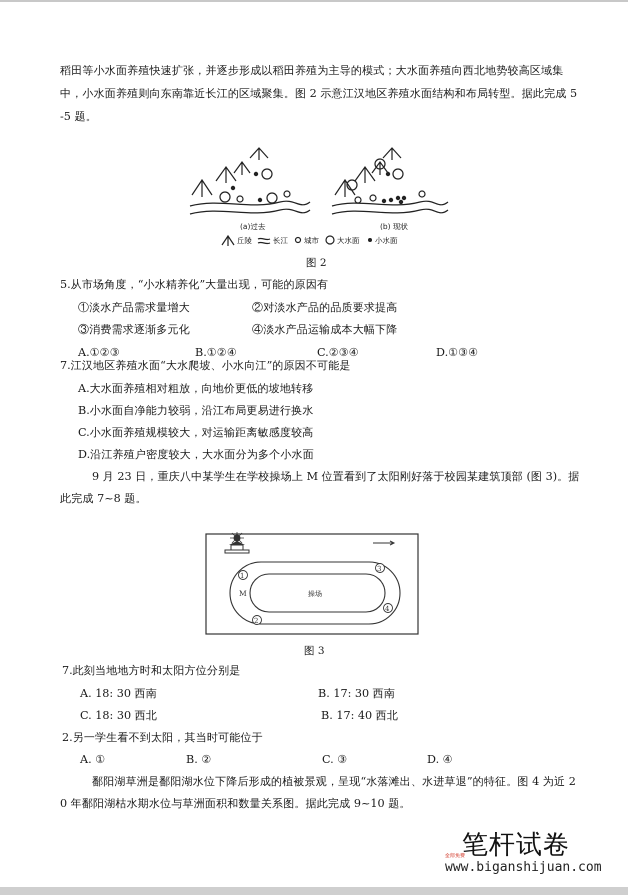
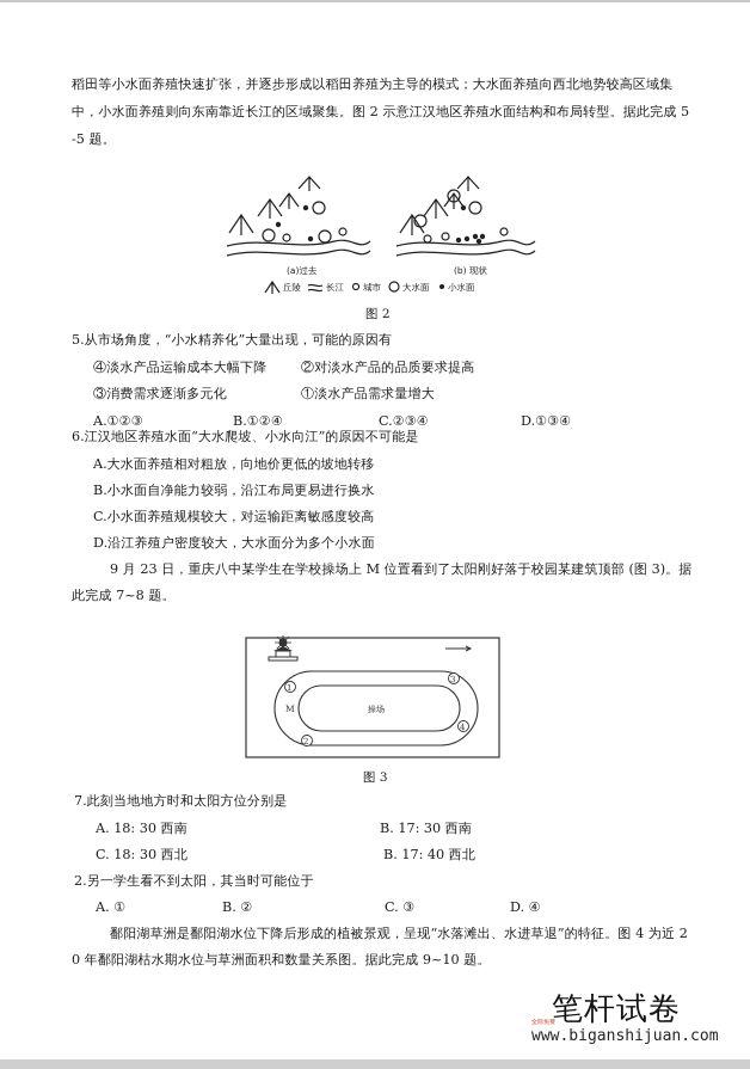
  稻田等小水面养殖快速扩张，并逐步形成以稻田养殖为主导的模式；大水面养殖向西北地势较高区域集
  中，小水面养殖则向东南靠近长江的区域聚集。图 2 示意江汉地区养殖水面结构和布局转型。据此完成 5
  -5 题。
  (a)过去
  (b) 现状
  丘陵
  长江
  城市
  大水面
  小水面
  图 2
  5.从市场角度，“小水精养化”大量出现，可能的原因有
- ①淡水产品需求量增大
+ ④淡水产品运输成本大幅下降
  ②对淡水产品的品质要求提高
  ③消费需求逐渐多元化
- ④淡水产品运输成本大幅下降
+ ①淡水产品需求量增大
  A.①②③
  B.①②④
  C.②③④
  D.①③④
- 7.江汉地区养殖水面“大水爬坡、小水向江”的原因不可能是
+ 6.江汉地区养殖水面“大水爬坡、小水向江”的原因不可能是
  A.大水面养殖相对粗放，向地价更低的坡地转移
  B.小水面自净能力较弱，沿江布局更易进行换水
  C.小水面养殖规模较大，对运输距离敏感度较高
  D.沿江养殖户密度较大，大水面分为多个小水面
  9 月 23 日，重庆八中某学生在学校操场上 M 位置看到了太阳刚好落于校园某建筑顶部 (图 3)。据
  此完成 7~8 题。
  1
  2
  3
  4
  M
  操场
  图 3
  7.此刻当地地方时和太阳方位分别是
  A. 18: 30 西南
  B. 17: 30 西南
  C. 18: 30 西北
  B. 17: 40 西北
  2.另一学生看不到太阳，其当时可能位于
  A. ①
  B. ②
  C. ③
  D. ④
  鄱阳湖草洲是鄱阳湖水位下降后形成的植被景观，呈现“水落滩出、水进草退”的特征。图 4 为近 2
  0 年鄱阳湖枯水期水位与草洲面积和数量关系图。据此完成 9~10 题。
  笔杆试卷
  www.biganshijuan.com
